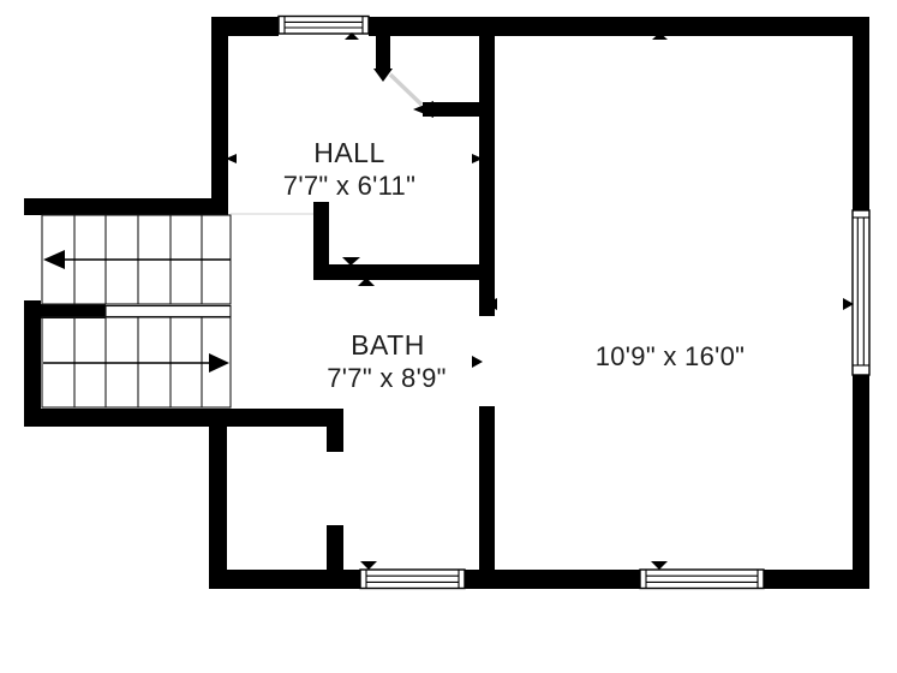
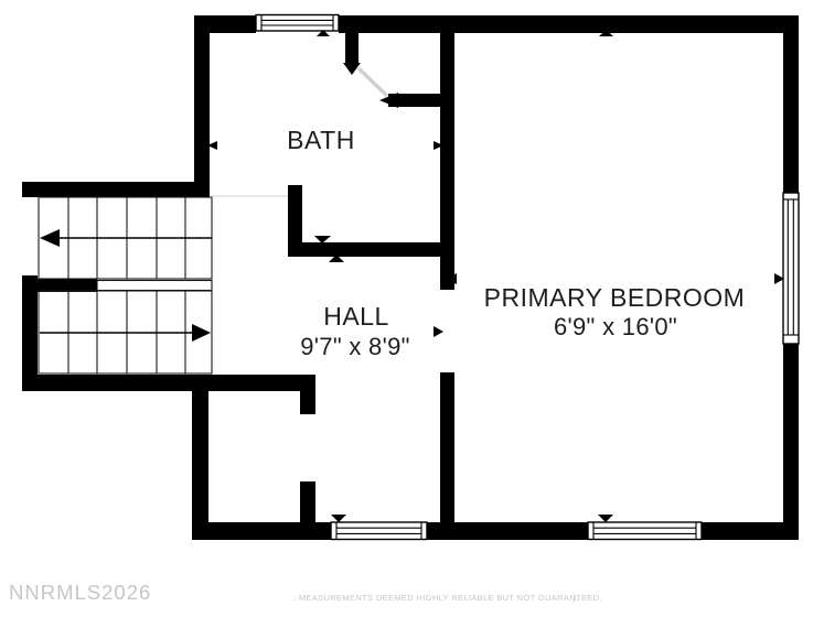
- HALL
+ BATH
- 7'7" x 6'11"
- BATH
+ HALL
- 7'7" x 8'9"
+ 9'7" x 8'9"
+ PRIMARY BEDROOM
- 10'9" x 16'0"
+ 6'9" x 16'0"
+ NNRMLS2026
+ : MEASUREMENTS DEEMED HIGHLY RELIABLE BUT NOT GUARANTEED.
+ ).
